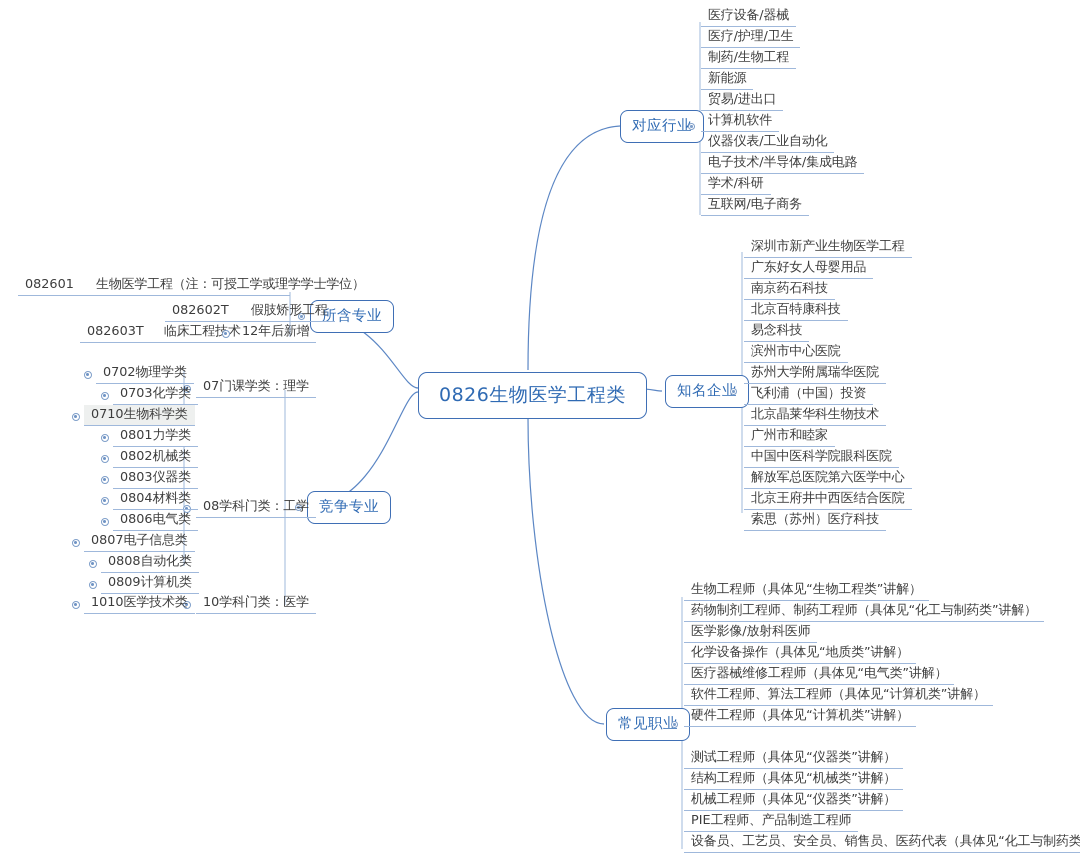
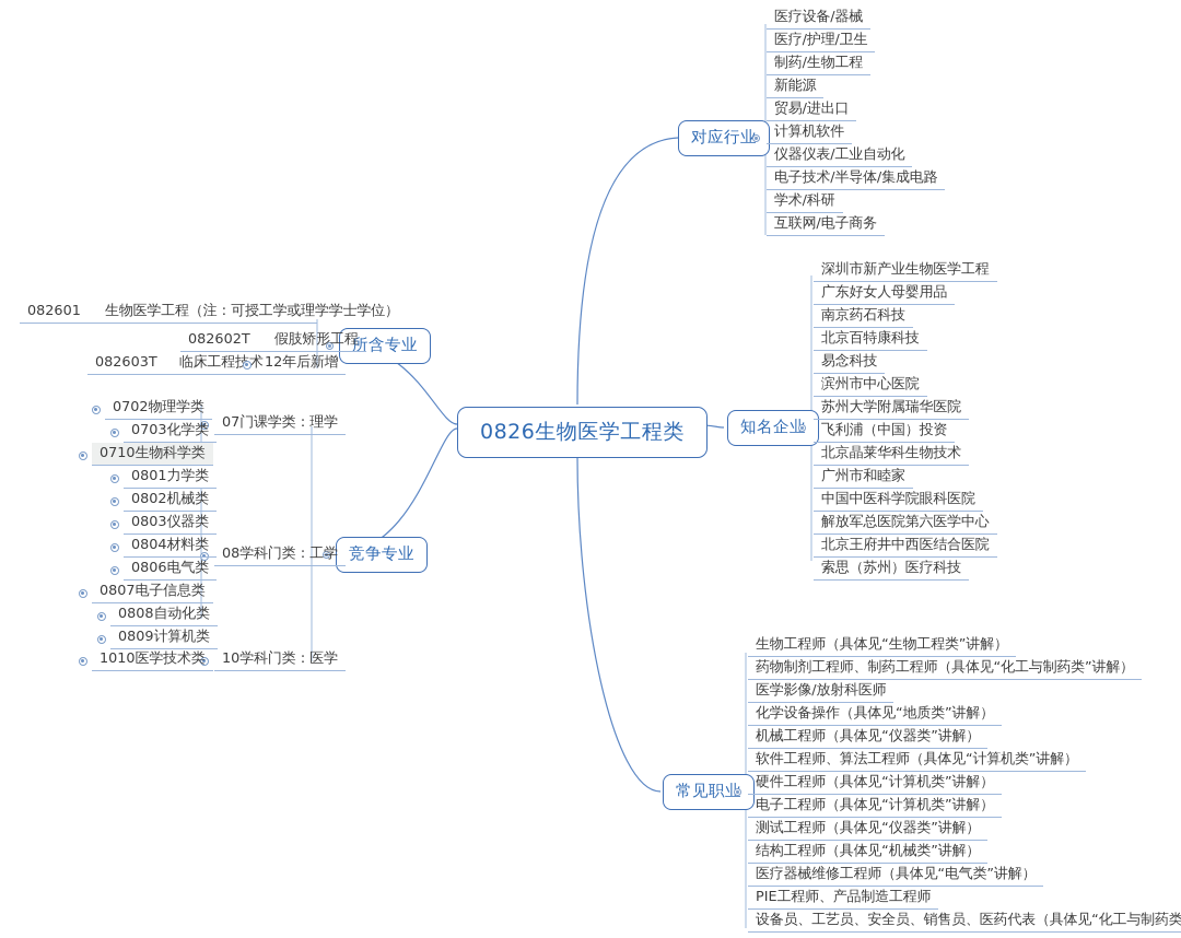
  0826生物医学工程类
  对应行业
  医疗设备/器械
  医疗/护理/卫生
  制药/生物工程
  新能源
  贸易/进出口
  计算机软件
  仪器仪表/工业自动化
  电子技术/半导体/集成电路
  学术/科研
  互联网/电子商务
  知名企
  深圳市新产业生物医学工程
  广东好女人母婴用品
  南京药石科技
  北京百特康科技
  易念科技
  滨州市中心医院
  苏州大学附属瑞华医院
  飞利浦（中国）投资
  北京晶莱华科生物技术
  广州市和睦家
  中国中医科学院眼科医院
  解放军总医院第六医学中心
  北京王府井中西医结合医院
  索思（苏州）医疗科技
  常见职
  生物工程师（具体见“生物工程类”讲解）
  药物制剂工程师、制药工程师（具体见“化工与制药类”讲解）
  医学影像/放射科医师
  化学设备操作（具体见“地质类”讲解）
- 医疗器械维修工程师（具体见“电气类”讲解）
+ 机械工程师（具体见“仪器类”讲解）
  软件工程师、算法工程师（具体见“计算机类”讲解）
  硬件工程师（具体见“计算机类”讲解）
+ 电子工程师（具体见“计算机类”讲解）
  测试工程师（具体见“仪器类”讲解）
  结构工程师（具体见“机械类”讲解）
- 机械工程师（具体见“仪器类”讲解）
+ 医疗器械维修工程师（具体见“电气类”讲解）
  PIE工程师、产品制造工程师
  设备员、工艺员、安全员、销售员、医药代表（具体见“化工与制药类
  所含专业
  082601 生物医学工程（注：可授工学或理学学士学位）
  082602T 假肢矫形工程
  082603T 临床工程术
  12年后新增
  竞争专业
  07门课学类：理学
  0702物理学类
  0703化学类
  0710生物科学类
  08学科门类：工学
  0801力学类
  0802机械类
  0803仪器类
  0804材料类
  0806电气类
  0807电子信息类
  0808自动化类
  0809计算机类
  10学科门类：医学
  1010医学技术类
